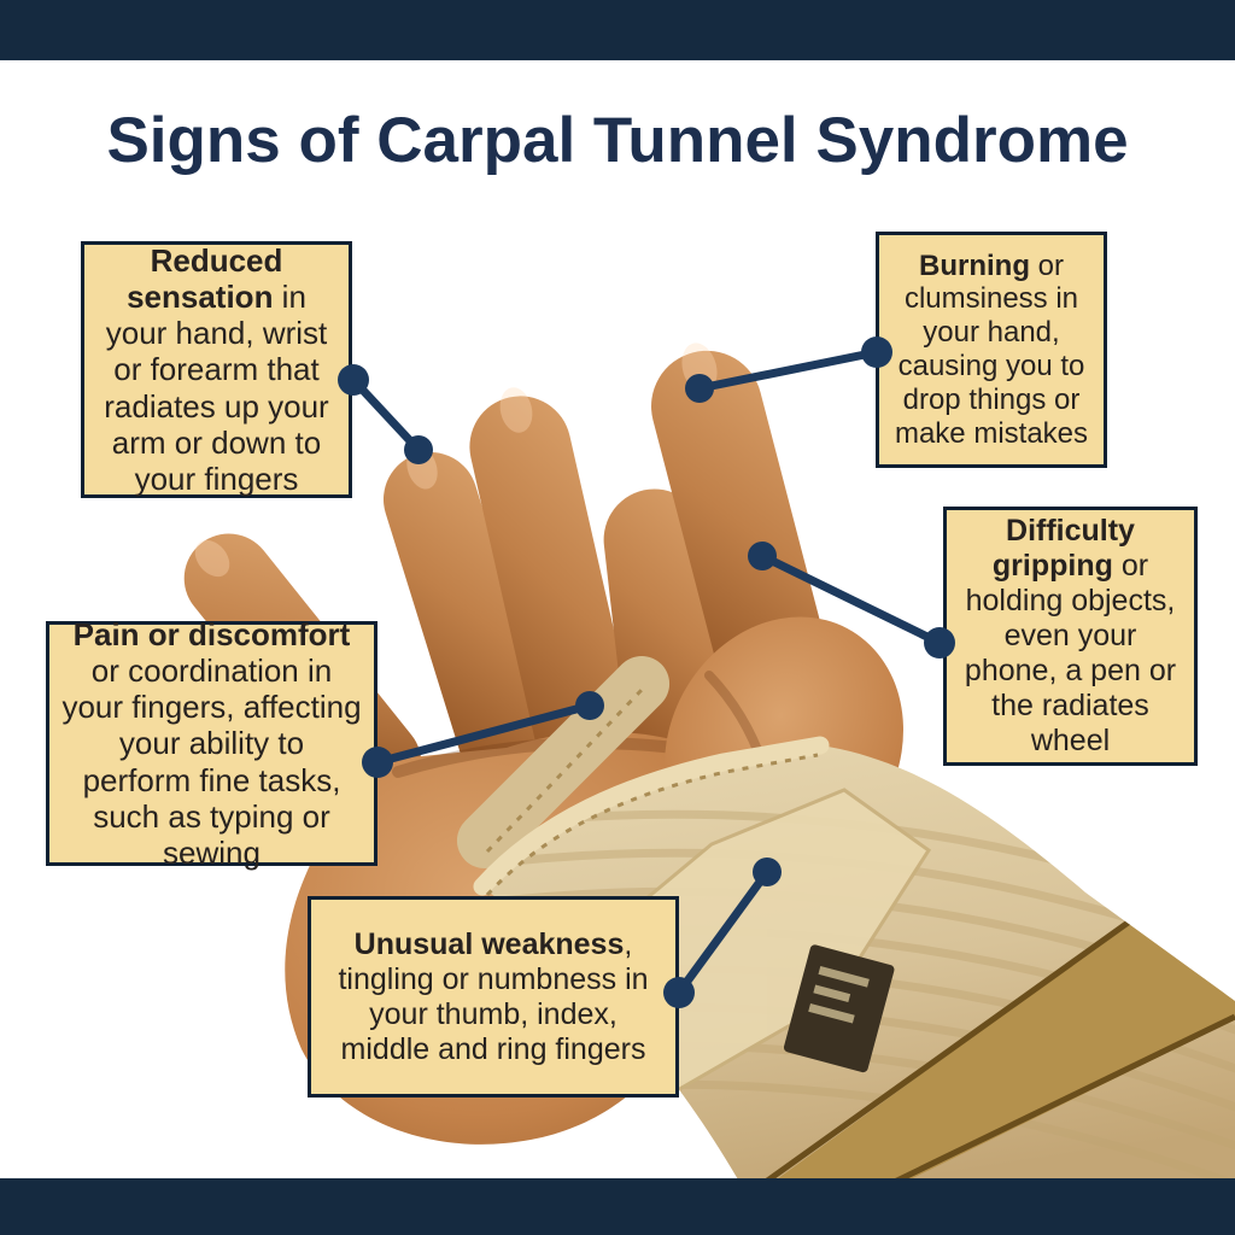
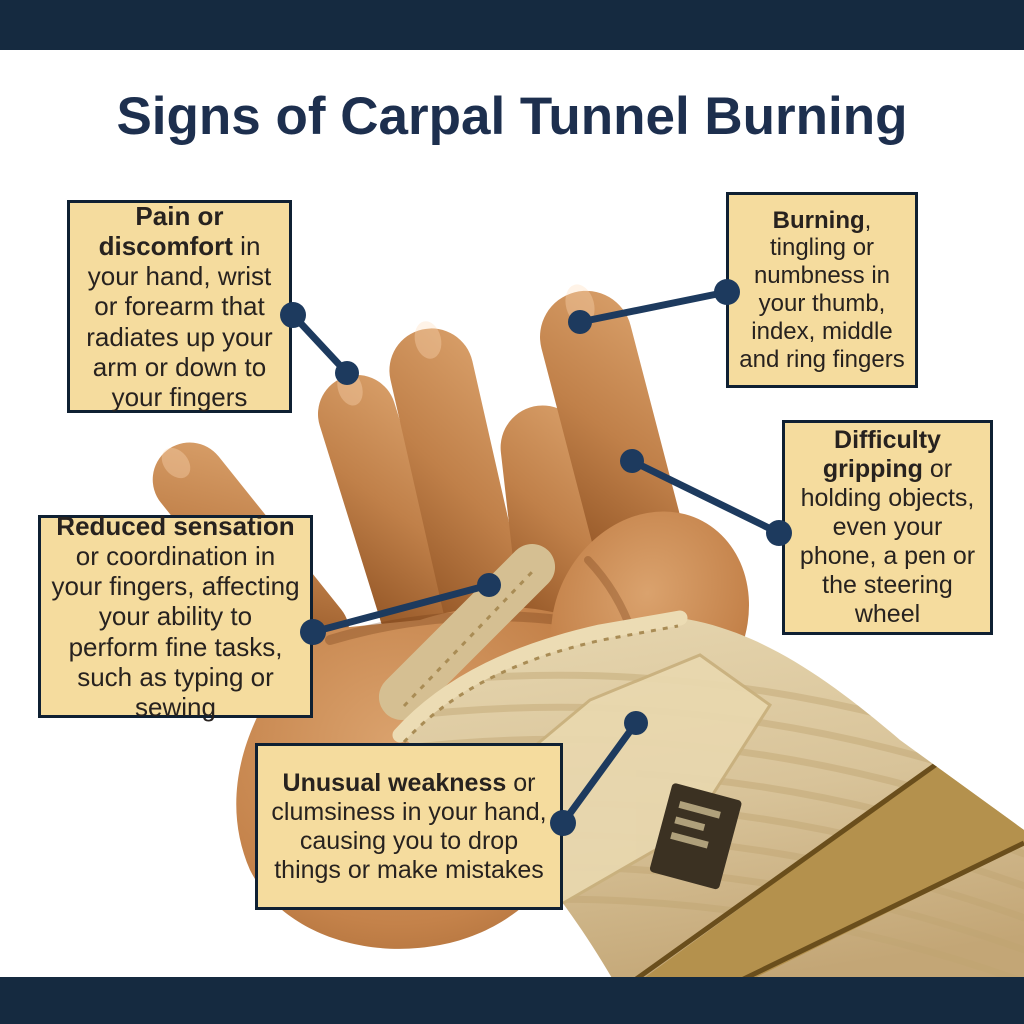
- Signs of Carpal Tunnel Syndrome
+ Signs of Carpal Tunnel Burning
- Reduced sensation in your hand, wrist or forearm that radiates up your arm or down to your fingers
+ Pain or discomfort in your hand, wrist or forearm that radiates up your arm or down to your fingers
- Burning or clumsiness in your hand, causing you to drop things or make mistakes
+ Burning, tingling or numbness in your thumb, index, middle and ring fingers
- Difficulty gripping or holding objects, even your phone, a pen or the radiates wheel
+ Difficulty gripping or holding objects, even your phone, a pen or the steering wheel
- Pain or discomfort or coordination in your fingers, affecting your ability to perform fine tasks, such as typing or sewing
+ Reduced sensation or coordination in your fingers, affecting your ability to perform fine tasks, such as typing or sewing
- Unusual weakness, tingling or numbness in your thumb, index, middle and ring fingers
+ Unusual weakness or clumsiness in your hand, causing you to drop things or make mistakes
